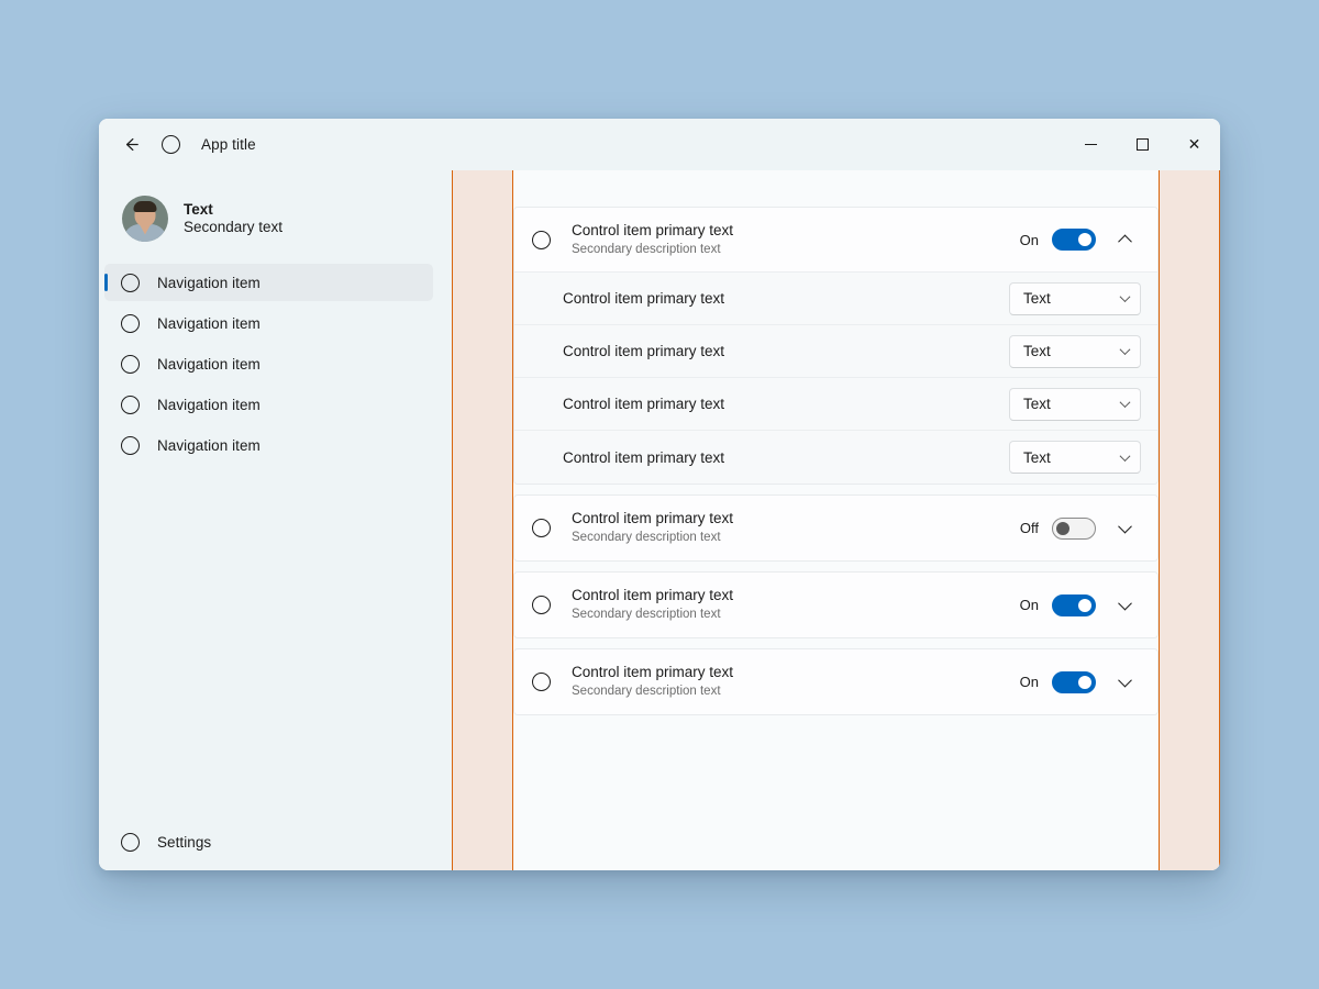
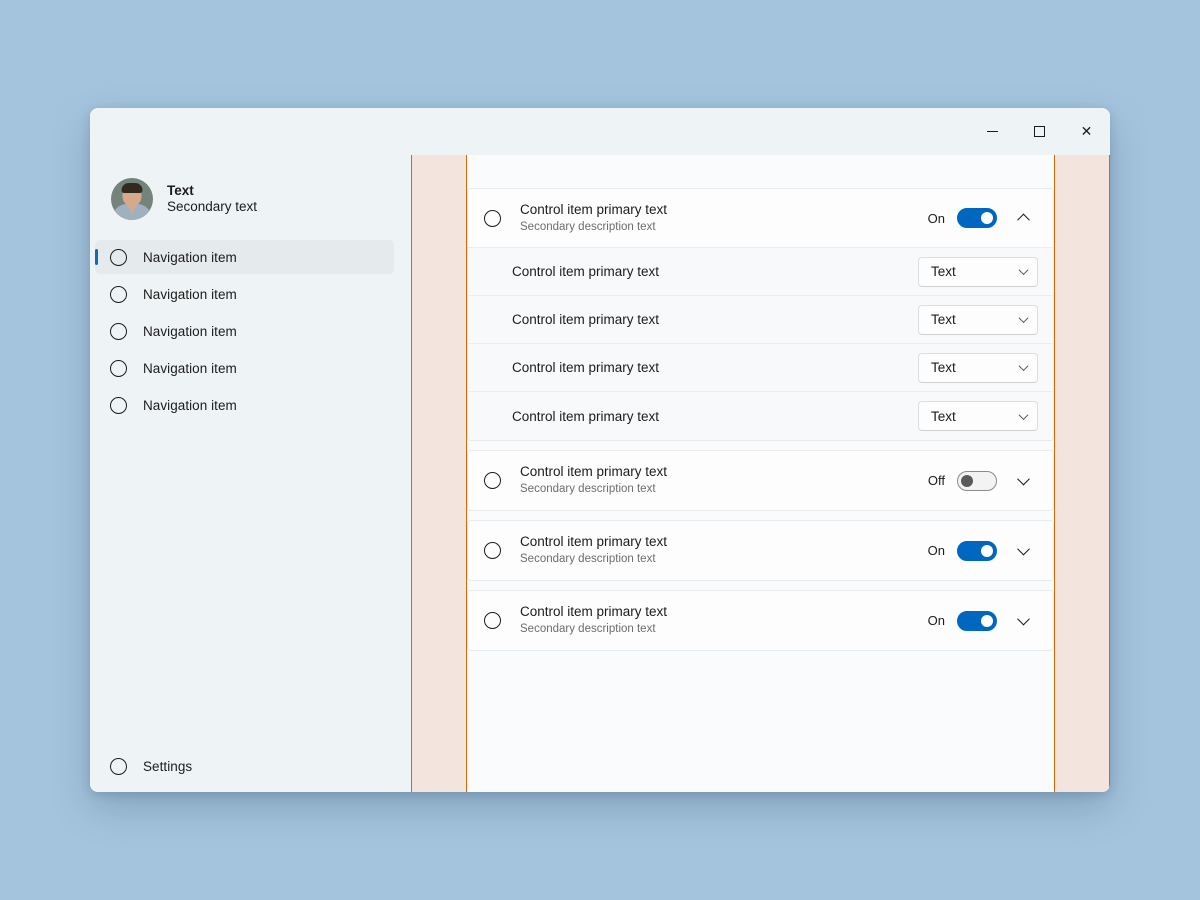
- App title
  ✕
  Text
  Secondary text
  Navigation item
  Navigation item
  Navigation item
  Navigation item
  Navigation item
  Settings
  Control item primary text
  Secondary description text
  On
  Control item primary text
  Text
  Control item primary text
  Text
  Control item primary text
  Text
  Control item primary text
  Text
  Control item primary text
  Secondary description text
  Off
  Control item primary text
  Secondary description text
  On
  Control item primary text
  Secondary description text
  On
